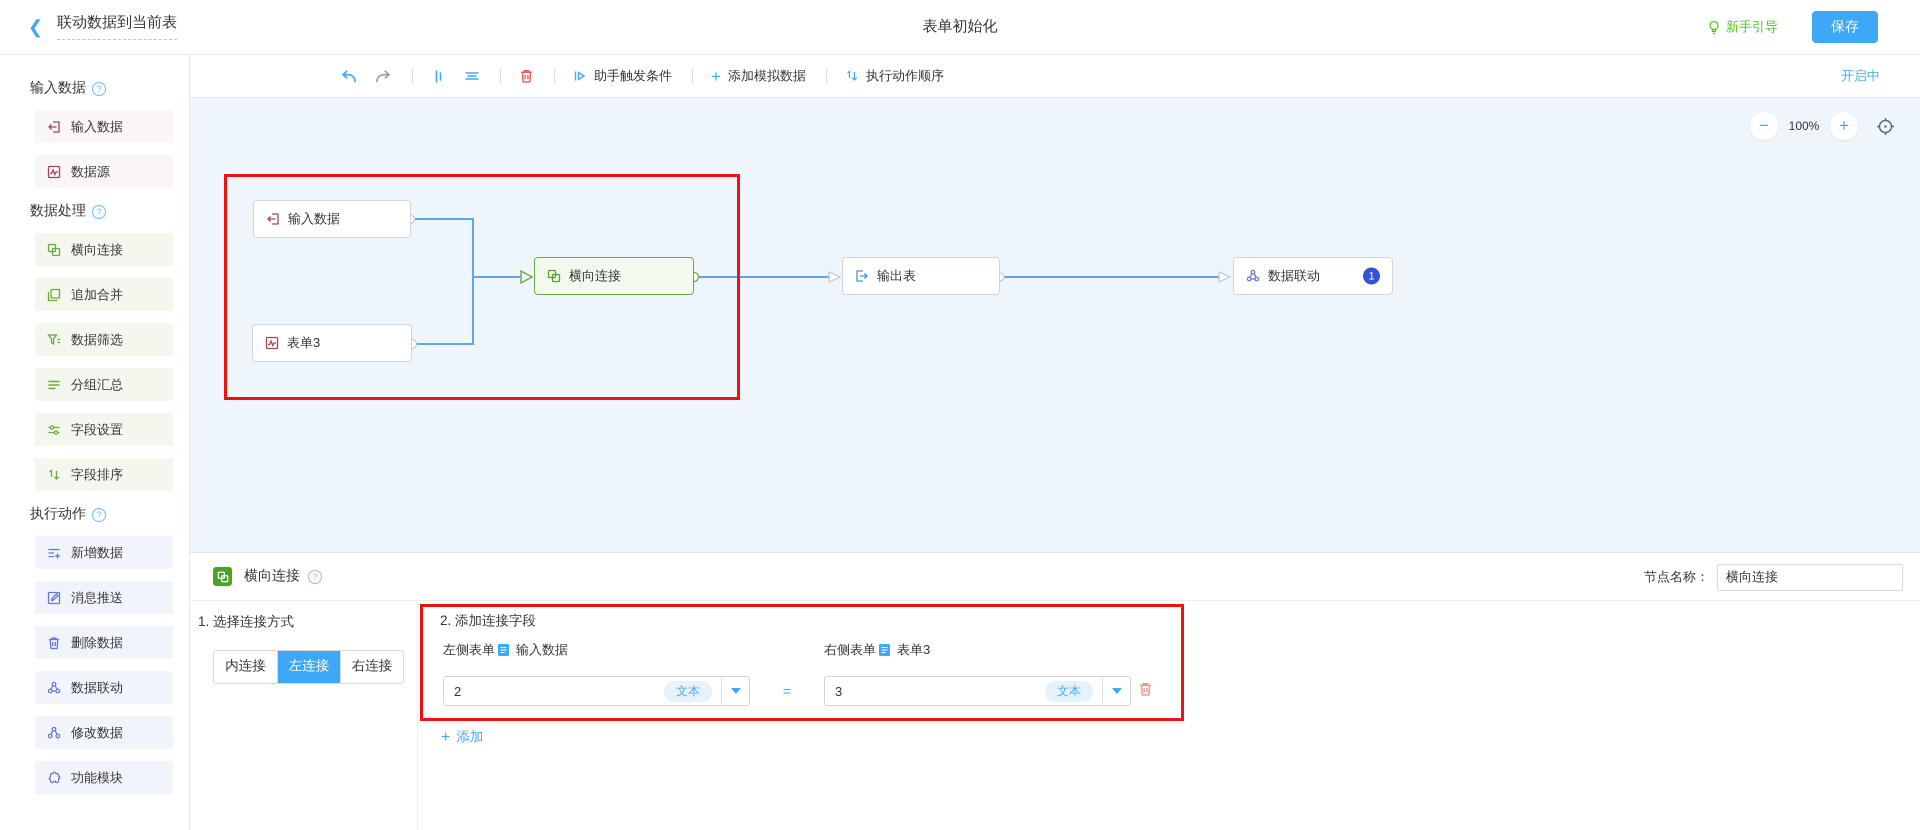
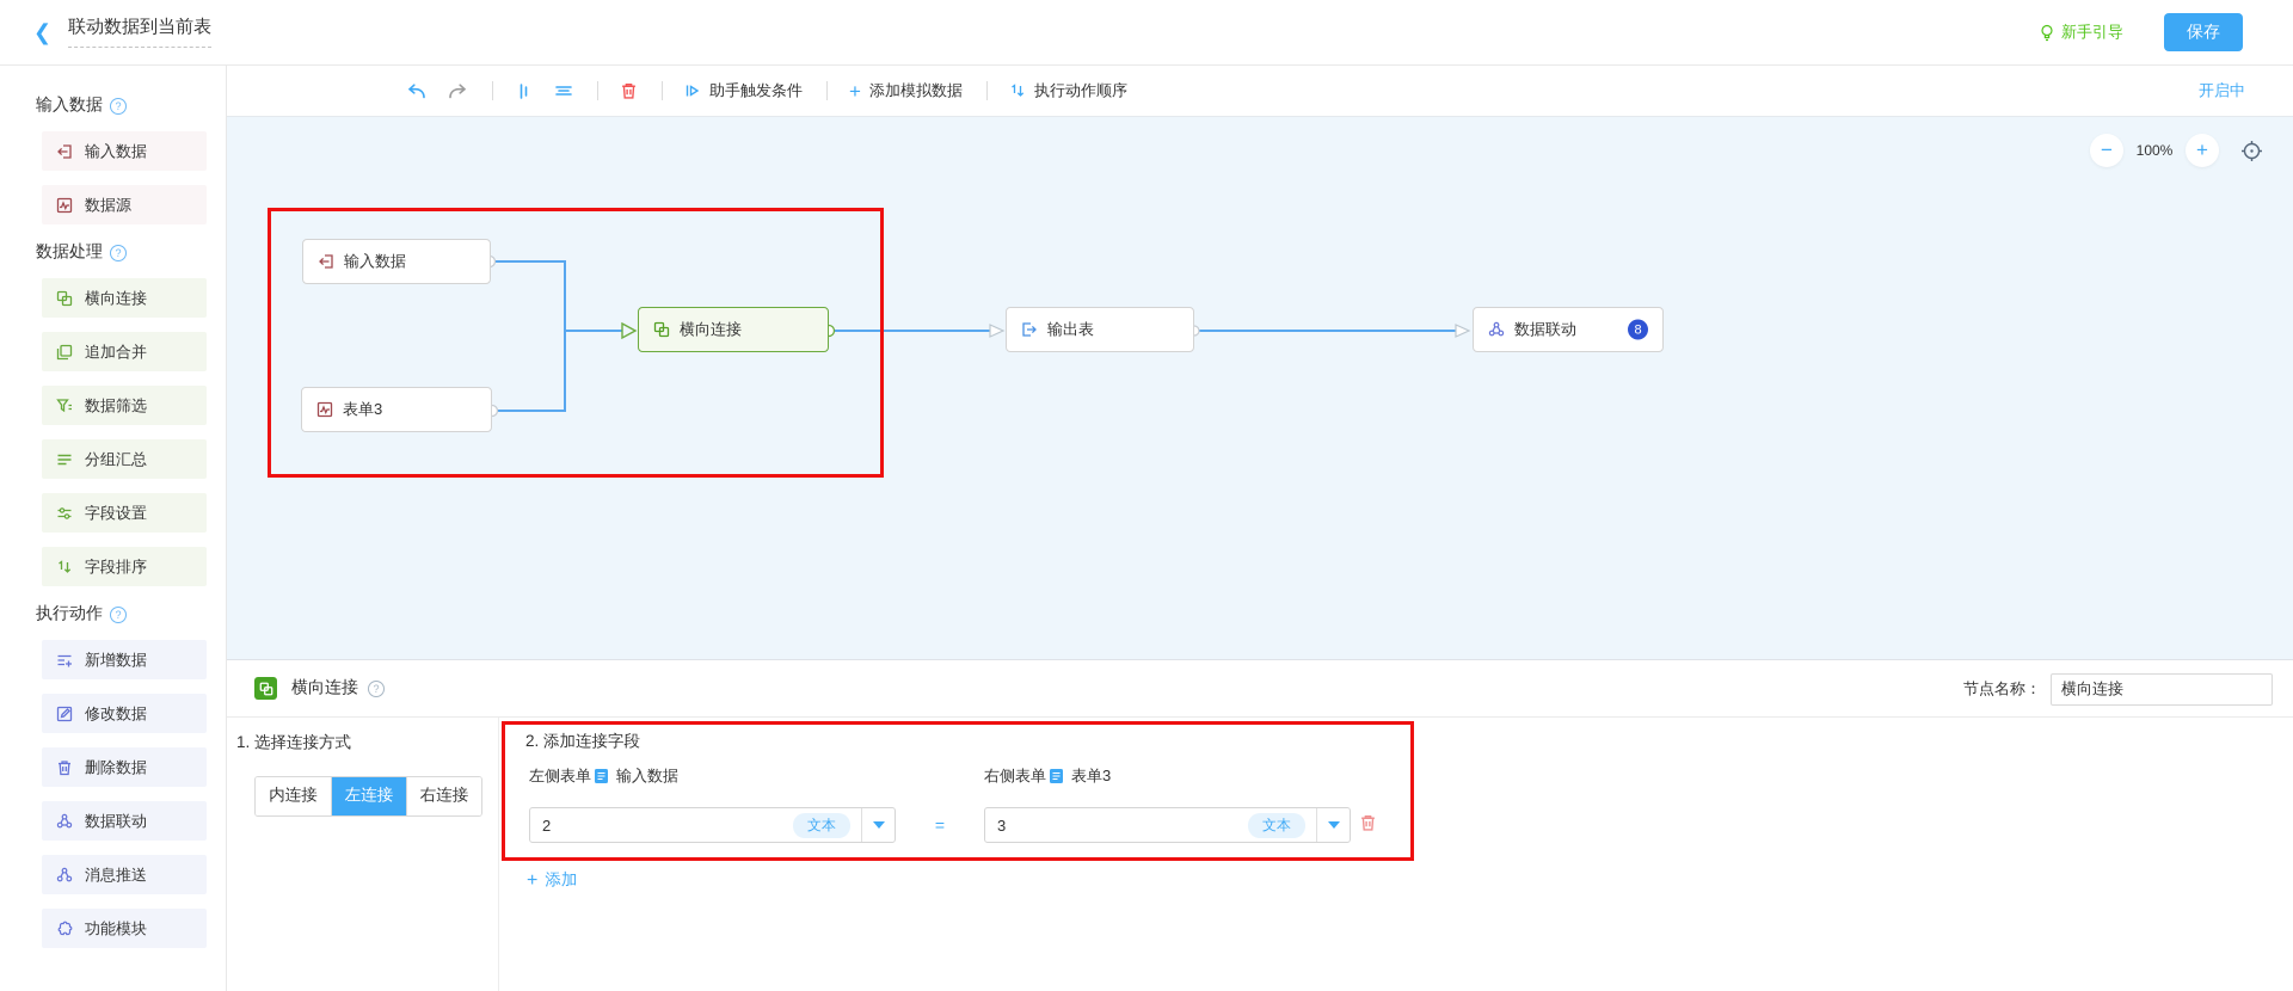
  ❮
  联动数据到当前表
- 表单初始化
  新手引导
  保存
  输入数据
  ?
  输入数据
  数据源
  数据处理
  ?
  横向连接
  追加合并
  数据筛选
  分组汇总
  字段设置
  字段排序
  执行动作
  ?
  新增数据
- 消息推送
+ 修改数据
  删除数据
  数据联动
- 修改数据
+ 消息推送
  功能模块
  助手触发条件
  +
  添加模拟数据
  执行动作顺序
  开启中
  输入数据
  表单3
  横向连接
  输出表
  数据联动
- 1
+ 8
  −
  100%
  +
  横向连接
  ?
  节点名称：
  横向连接
  1. 选择连接方式
  内连接
  左连接
  右连接
  2. 添加连接字段
  左侧表单
  输入数据
  右侧表单
  表单3
  2
  文本
  =
  3
  文本
  +
  添加
